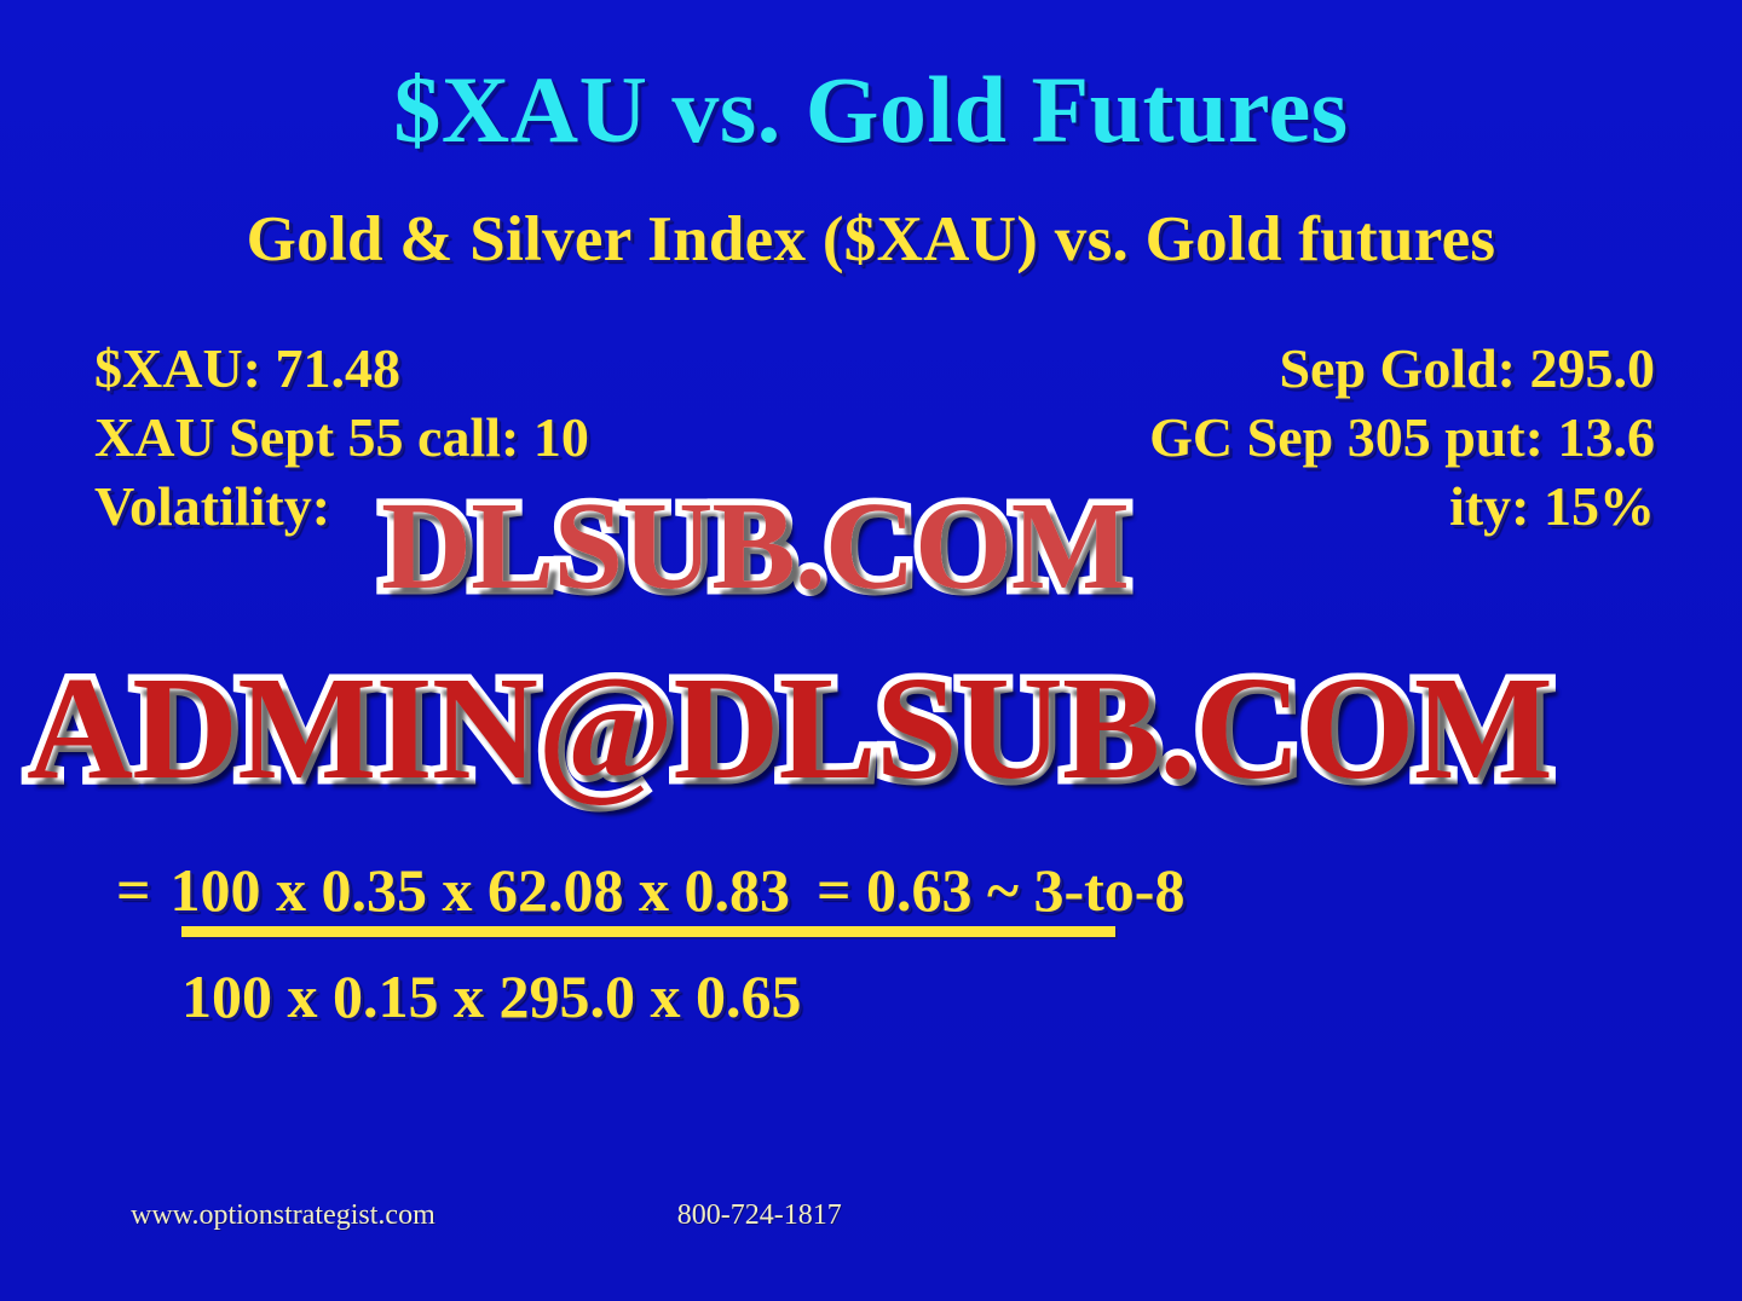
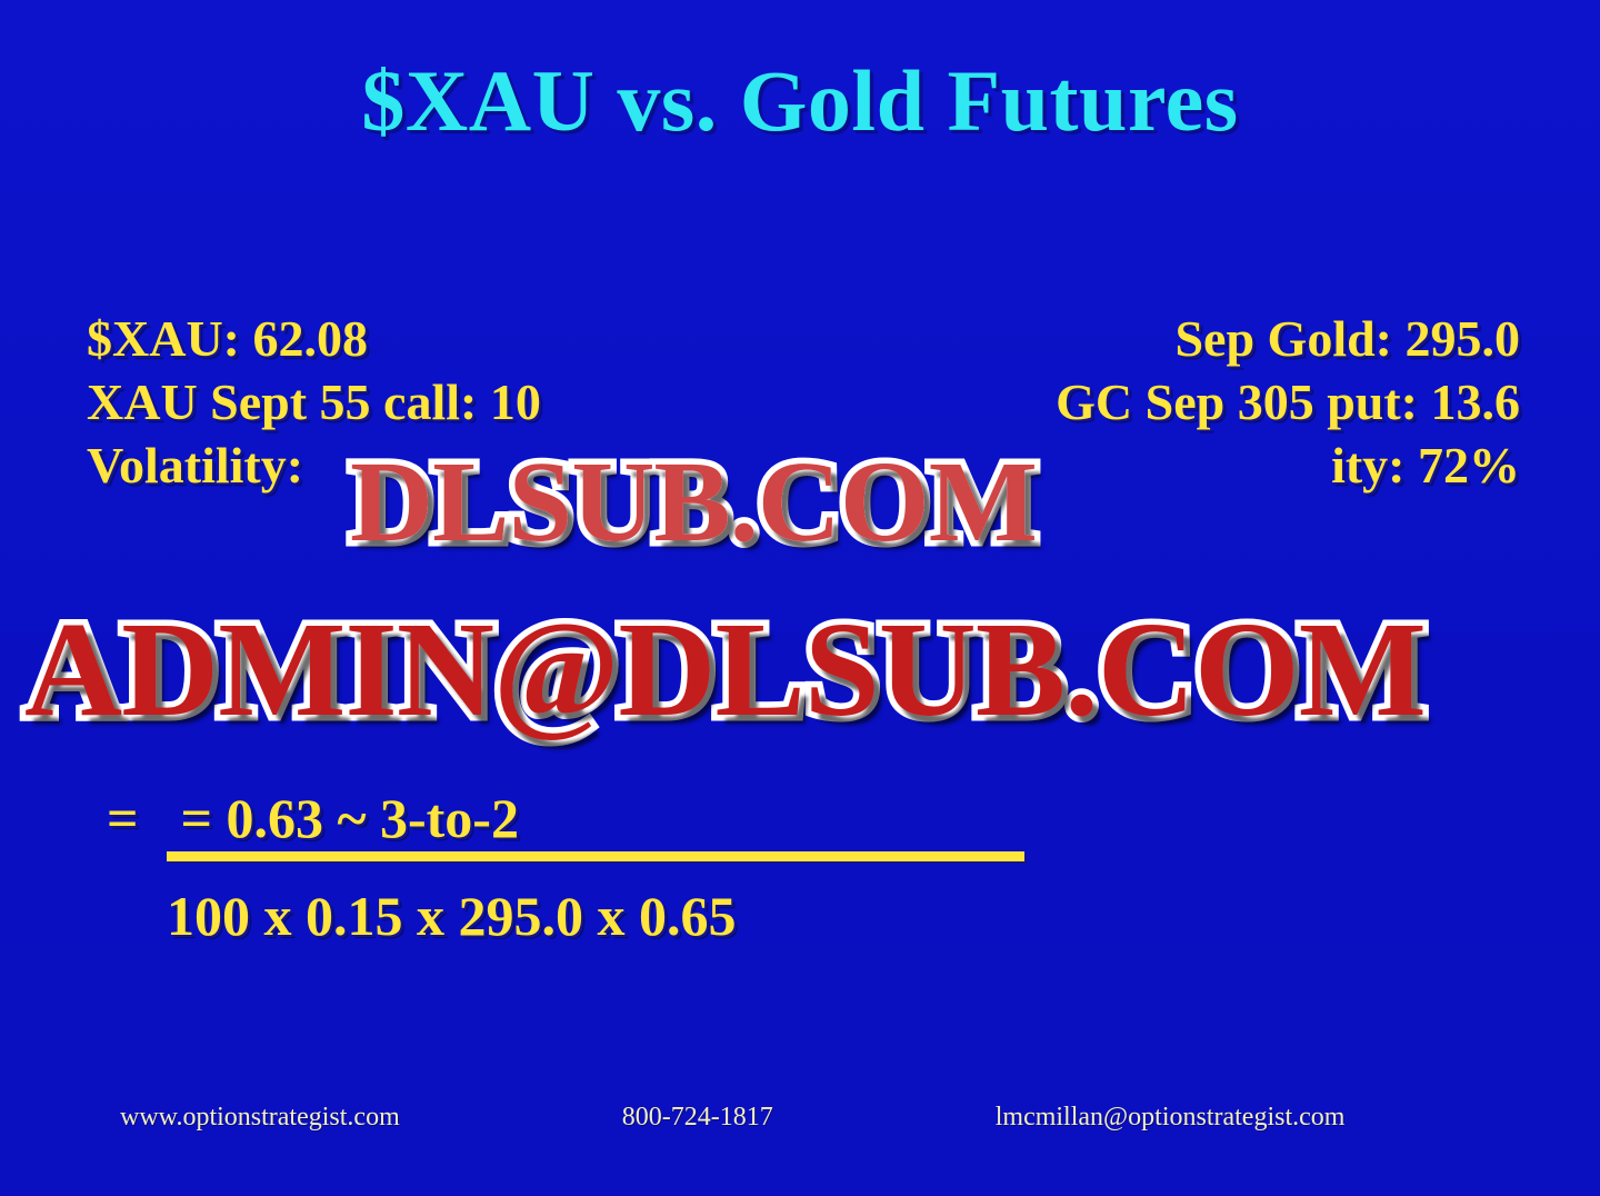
  $XAU vs. Gold Futures
- Gold & Silver Index ($XAU) vs. Gold futures
- $XAU: 71.48
+ $XAU: 62.08
  Sep Gold: 295.0
  XAU Sept 55 call: 10
  GC Sep 305 put: 13.6
  Volatility:
- ity: 15%
+ ity: 72%
  =
- 100 x 0.35 x 62.08 x 0.83
- = 0.63 ~ 3-to-8
+ = 0.63 ~ 3-to-2
  100 x 0.15 x 295.0 x 0.65
  DLSUB.COM
  ADMIN@DLSUB.COM
  www.optionstrategist.com
  800-724-1817
+ lmcmillan@optionstrategist.com
